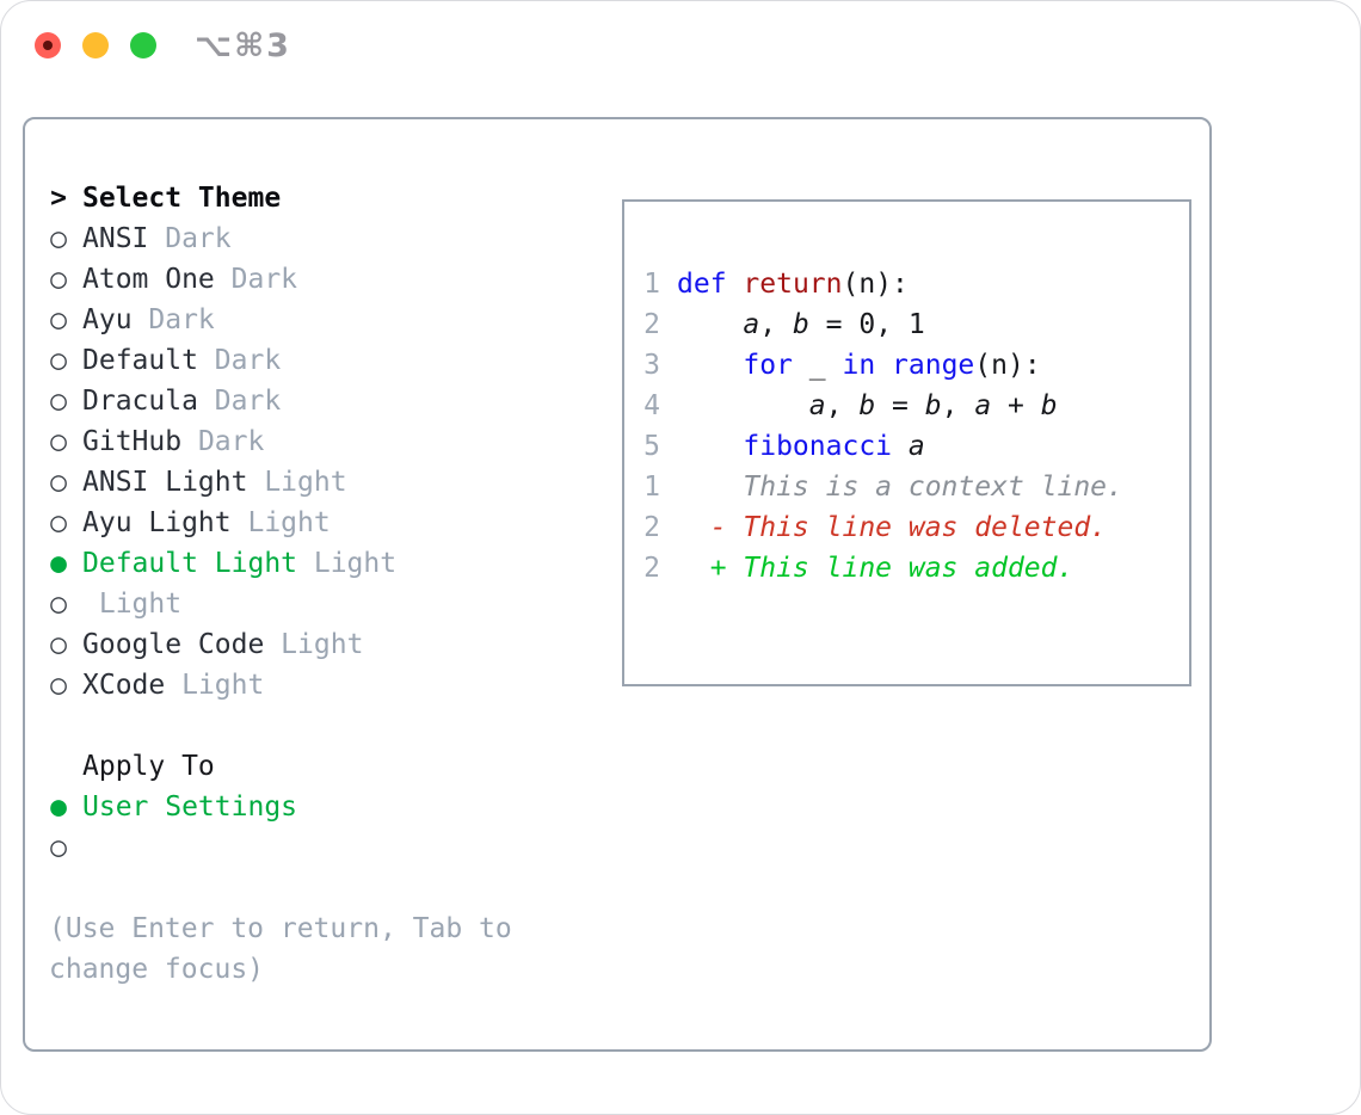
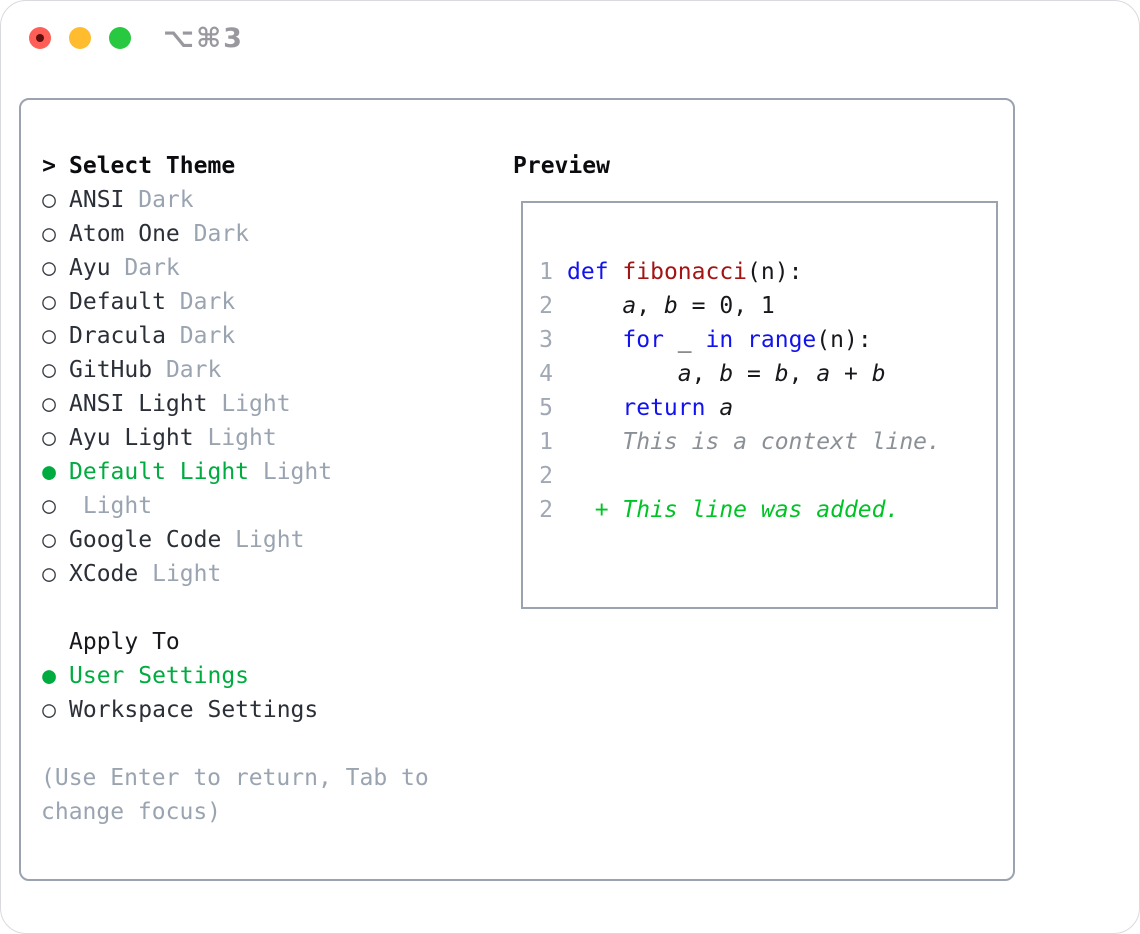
  ⌥⌘3
  >
  Select Theme
  ○
  ANSI
  Dark
  ○
  Atom One
  Dark
  ○
  Ayu
  Dark
  ○
  Default
  Dark
  ○
  Dracula
  Dark
  ○
  GitHub
  Dark
  ○
  ANSI Light
  Light
  ○
  Ayu Light
  Light
  ●
  Default Light
  Light
  ○
  Light
  ○
  Google Code
  Light
  ○
  XCode
  Light
  Apply To
  ●
  User Settings
  ○
+ Workspace Settings
  (Use Enter to return, Tab to
  change focus)
+ Preview
  1
- def return(n):
+ def fibonacci(n):
  2
  a, b = 0, 1
  3
  for _ in range(n):
  4
  a, b = b, a + b
  5
- fibonacci a
+ return a
  1
  This is a context line.
  2
- - This line was deleted.
  2
  + This line was added.
